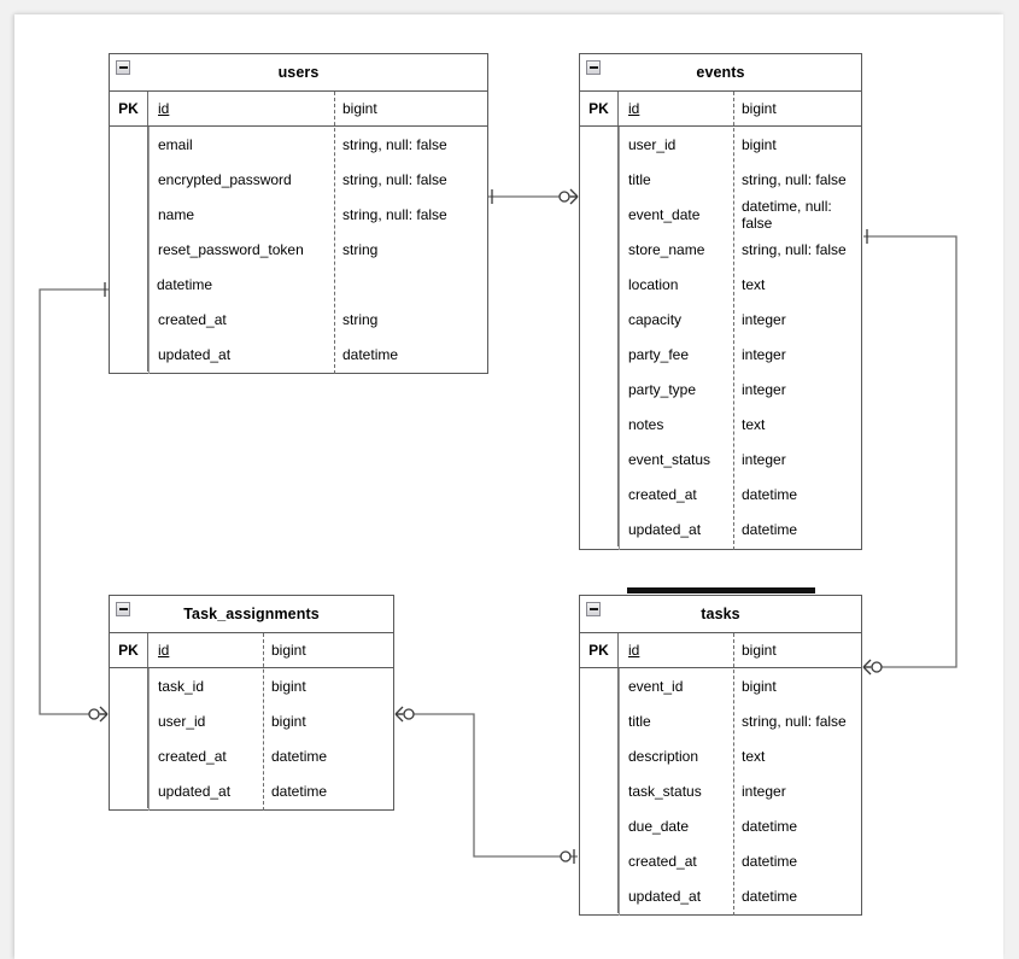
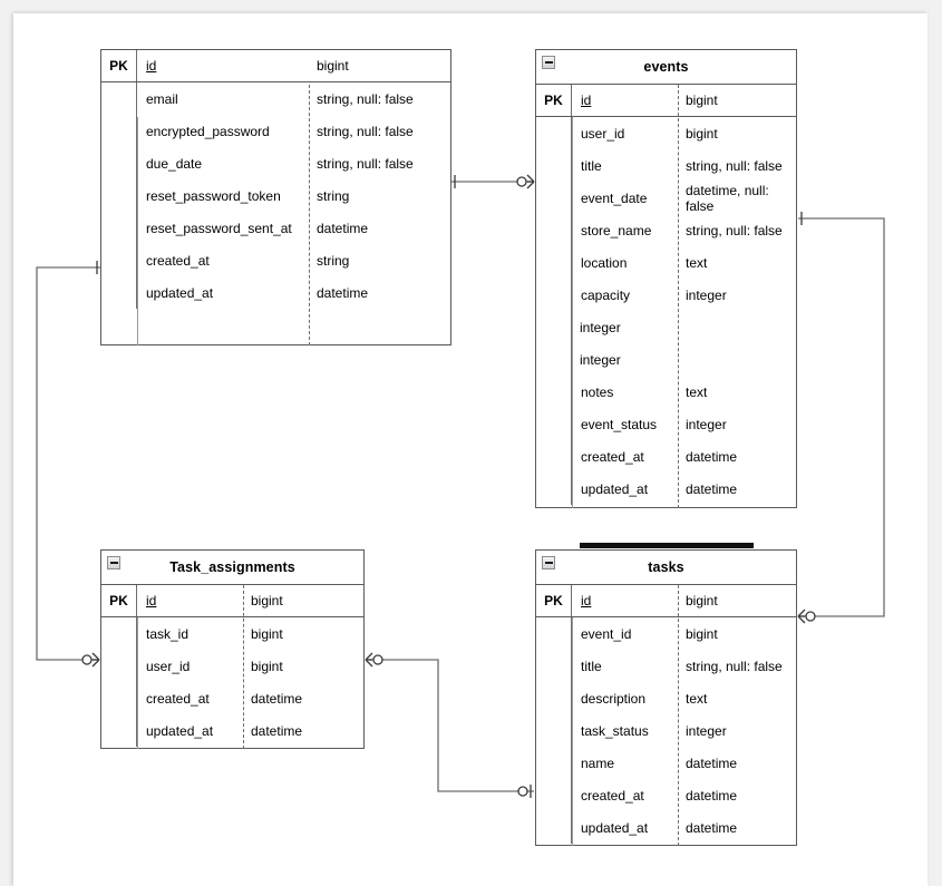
- users
  PK
  id
  bigint
  email
  string, null: false
  encrypted_password
  string, null: false
- name
+ due_date
  string, null: false
  reset_password_token
  string
+ reset_password_sent_at
  datetime
  created_at
  string
  updated_at
  datetime
  events
  PK
  id
  bigint
  user_id
  bigint
  title
  string, null: false
  event_date
  datetime, null: false
  store_name
  string, null: false
  location
  text
  capacity
  integer
- party_fee
  integer
- party_type
  integer
  notes
  text
  event_status
  integer
  created_at
  datetime
  updated_at
  datetime
  Task_assignments
  PK
  id
  bigint
  task_id
  bigint
  user_id
  bigint
  created_at
  datetime
  updated_at
  datetime
  tasks
  PK
  id
  bigint
  event_id
  bigint
  title
  string, null: false
  description
  text
  task_status
  integer
- due_date
+ name
  datetime
  created_at
  datetime
  updated_at
  datetime
